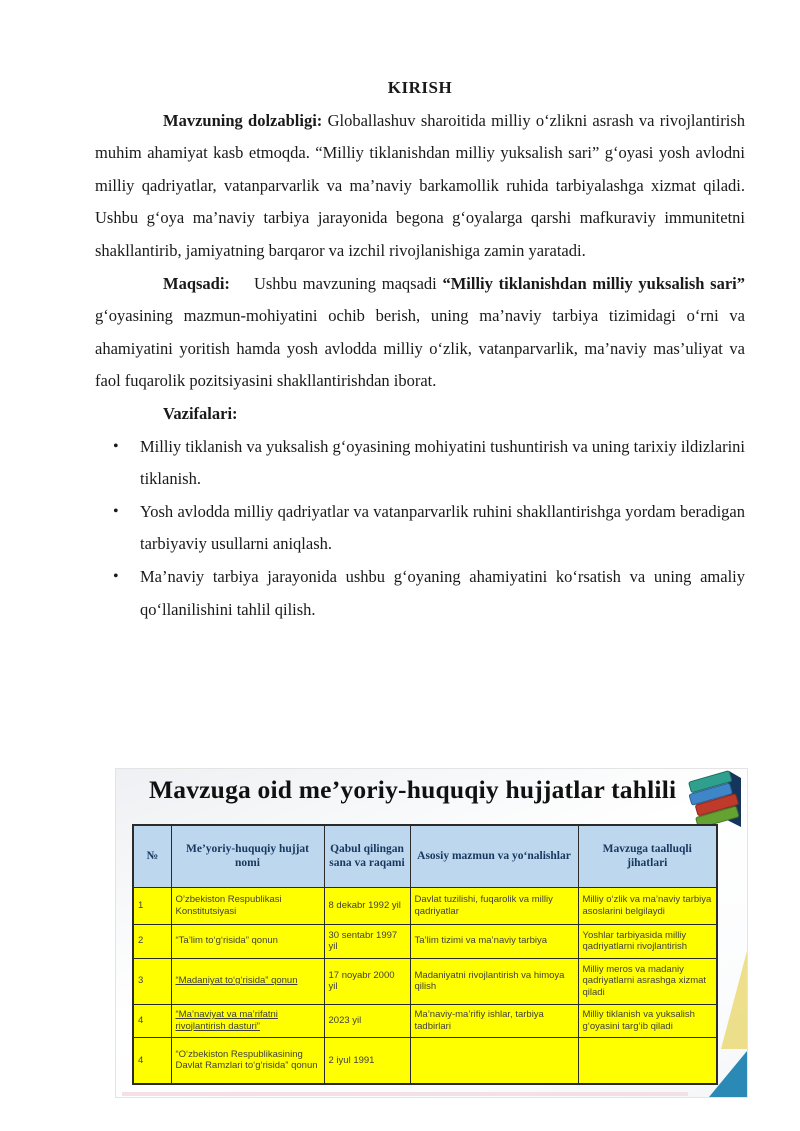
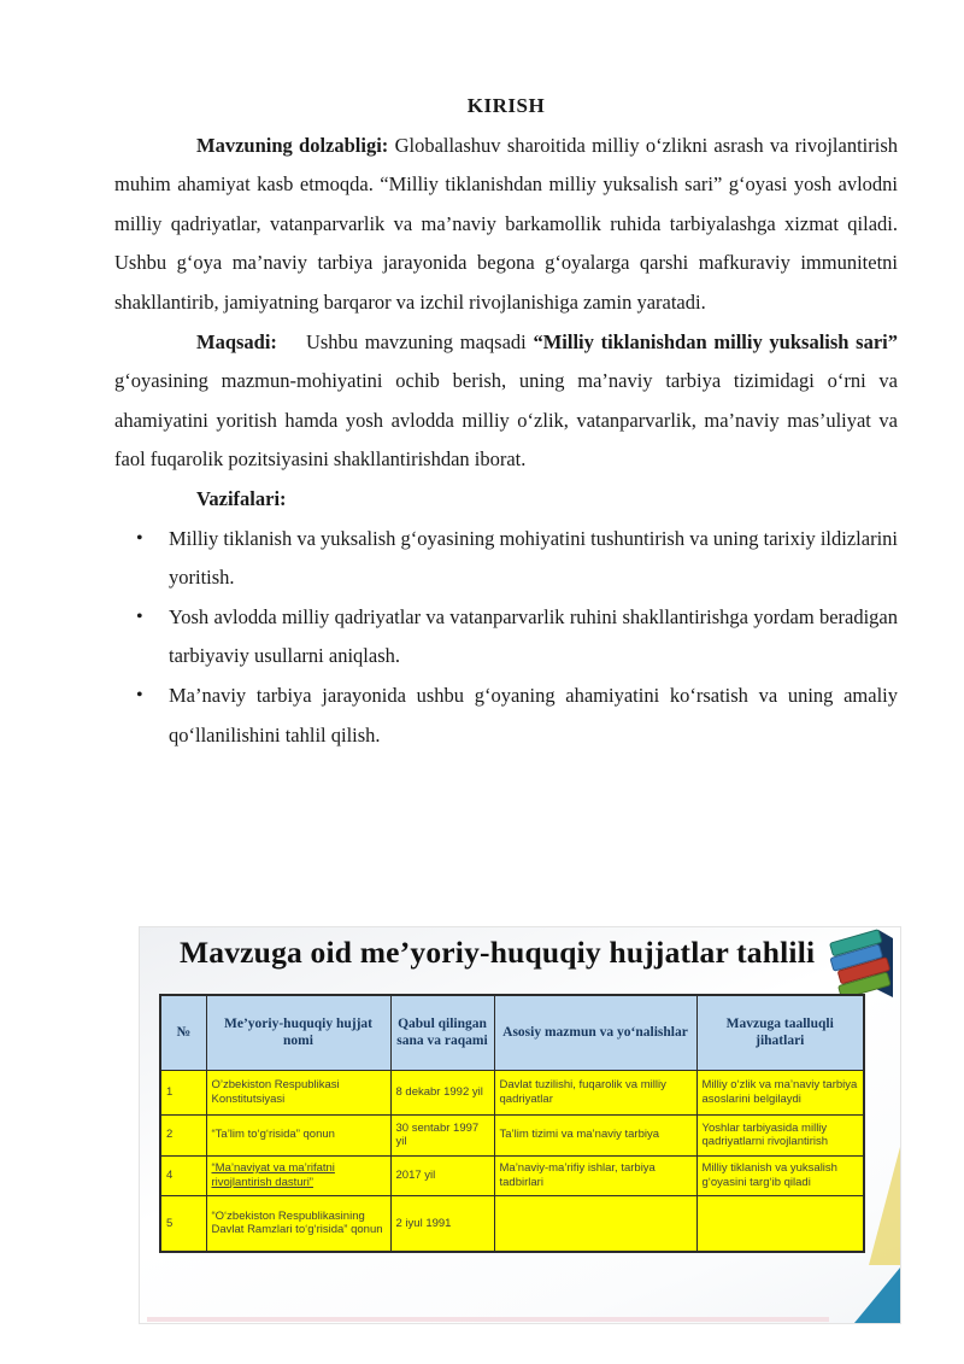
  KIRISH
  Mavzuning dolzabligi: Globallashuv sharoitida milliy o‘zlikni asrash va rivojlantirish muhim ahamiyat kasb etmoqda. “Milliy tiklanishdan milliy yuksalish sari” g‘oyasi yosh avlodni milliy qadriyatlar, vatanparvarlik va ma’naviy barkamollik ruhida tarbiyalashga xizmat qiladi. Ushbu g‘oya ma’naviy tarbiya jarayonida begona g‘oyalarga qarshi mafkuraviy immunitetni shakllantirib, jamiyatning barqaror va izchil rivojlanishiga zamin yaratadi.
  Maqsadi: Ushbu mavzuning maqsadi “Milliy tiklanishdan milliy yuksalish sari” g‘oyasining mazmun-mohiyatini ochib berish, uning ma’naviy tarbiya tizimidagi o‘rni va ahamiyatini yoritish hamda yosh avlodda milliy o‘zlik, vatanparvarlik, ma’naviy mas’uliyat va faol fuqarolik pozitsiyasini shakllantirishdan iborat.
  Vazifalari:
- Milliy tiklanish va yuksalish g‘oyasining mohiyatini tushuntirish va uning tarixiy ildizlarini tiklanish.
+ Milliy tiklanish va yuksalish g‘oyasining mohiyatini tushuntirish va uning tarixiy ildizlarini yoritish.
  Yosh avlodda milliy qadriyatlar va vatanparvarlik ruhini shakllantirishga yordam beradigan tarbiyaviy usullarni aniqlash.
  Ma’naviy tarbiya jarayonida ushbu g‘oyaning ahamiyatini ko‘rsatish va uning amaliy qo‘llanilishini tahlil qilish.
  Mavzuga oid me’yoriy-huquqiy hujjatlar tahlili
  №	Me’yoriy-huquqiy hujjat nomi	Qabul qilingan sana va raqami	Asosiy mazmun va yo‘nalishlar	Mavzuga taalluqli jihatlari
  1	O’zbekiston Respublikasi Konstitutsiyasi	8 dekabr 1992 yil	Davlat tuzilishi, fuqarolik va milliy qadriyatlar	Milliy o‘zlik va ma’naviy tarbiya asoslarini belgilaydi
  2	“Ta’lim to‘g‘risida” qonun	30 sentabr 1997 yil	Ta’lim tizimi va ma’naviy tarbiya	Yoshlar tarbiyasida milliy qadriyatlarni rivojlantirish
- 3	“Madaniyat to‘g‘risida” qonun	17 noyabr 2000 yil	Madaniyatni rivojlantirish va himoya qilish	Milliy meros va madaniy qadriyatlarni asrashga xizmat qiladi
- 4	“Ma’naviyat va ma’rifatni rivojlantirish dasturi”	2023 yil	Ma’naviy-ma’rifiy ishlar, tarbiya tadbirlari	Milliy tiklanish va yuksalish g‘oyasini targ‘ib qiladi
+ 4	“Ma’naviyat va ma’rifatni rivojlantirish dasturi”	2017 yil	Ma’naviy-ma’rifiy ishlar, tarbiya tadbirlari	Milliy tiklanish va yuksalish g‘oyasini targ‘ib qiladi
- 4	“O‘zbekiston Respublikasining Davlat Ramzlari to‘g‘risida” qonun	2 iyul 1991
+ 5	“O‘zbekiston Respublikasining Davlat Ramzlari to‘g‘risida” qonun	2 iyul 1991
